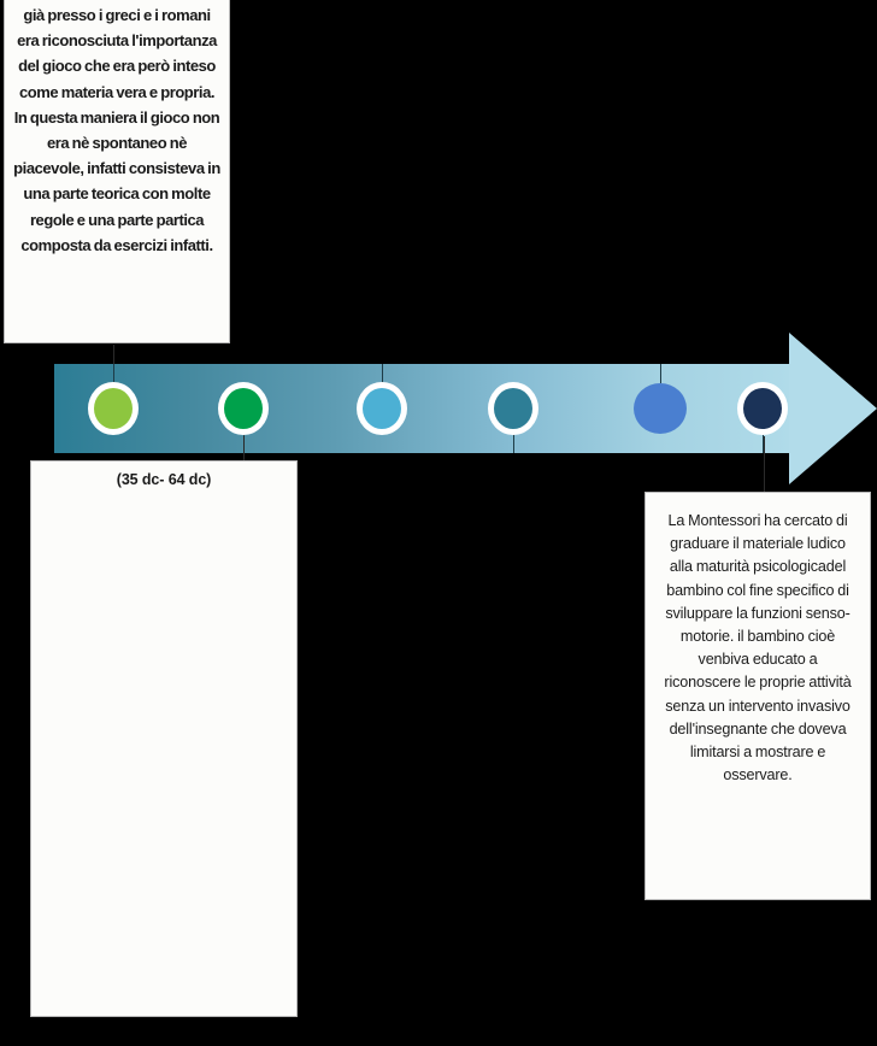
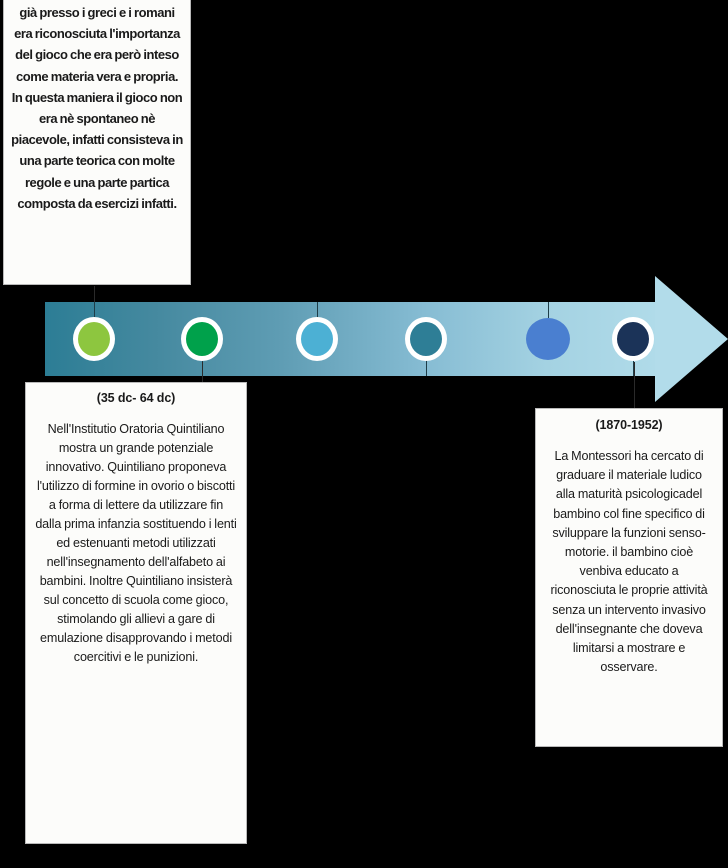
  già presso i greci e i romani era riconosciuta l'importanza del gioco che era però inteso come materia vera e propria. In questa maniera il gioco non era nè spontaneo nè piacevole, infatti consisteva in una parte teorica con molte regole e una parte partica composta da esercizi infatti.
  (35 dc- 64 dc)
+ Nell'Institutio Oratoria Quintiliano mostra un grande potenziale innovativo. Quintiliano proponeva l'utilizzo di formine in ovorio o biscotti a forma di lettere da utilizzare fin dalla prima infanzia sostituendo i lenti ed estenuanti metodi utilizzati nell'insegnamento dell'alfabeto ai bambini. Inoltre Quintiliano insisterà sul concetto di scuola come gioco, stimolando gli allievi a gare di emulazione disapprovando i metodi coercitivi e le punizioni.
+ (1870-1952)
- La Montessori ha cercato di graduare il materiale ludico alla maturità psicologicadel bambino col fine specifico di sviluppare la funzioni senso-motorie. il bambino cioè venbiva educato a riconoscere le proprie attività senza un intervento invasivo dell'insegnante che doveva limitarsi a mostrare e osservare.
+ La Montessori ha cercato di graduare il materiale ludico alla maturità psicologicadel bambino col fine specifico di sviluppare la funzioni senso-motorie. il bambino cioè venbiva educato a riconosciuta le proprie attività senza un intervento invasivo dell'insegnante che doveva limitarsi a mostrare e osservare.
